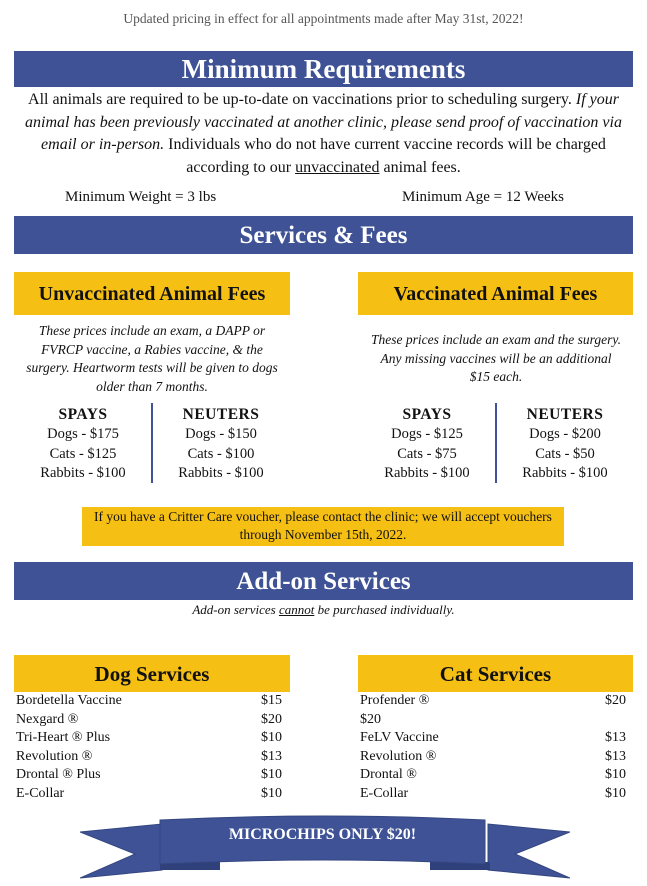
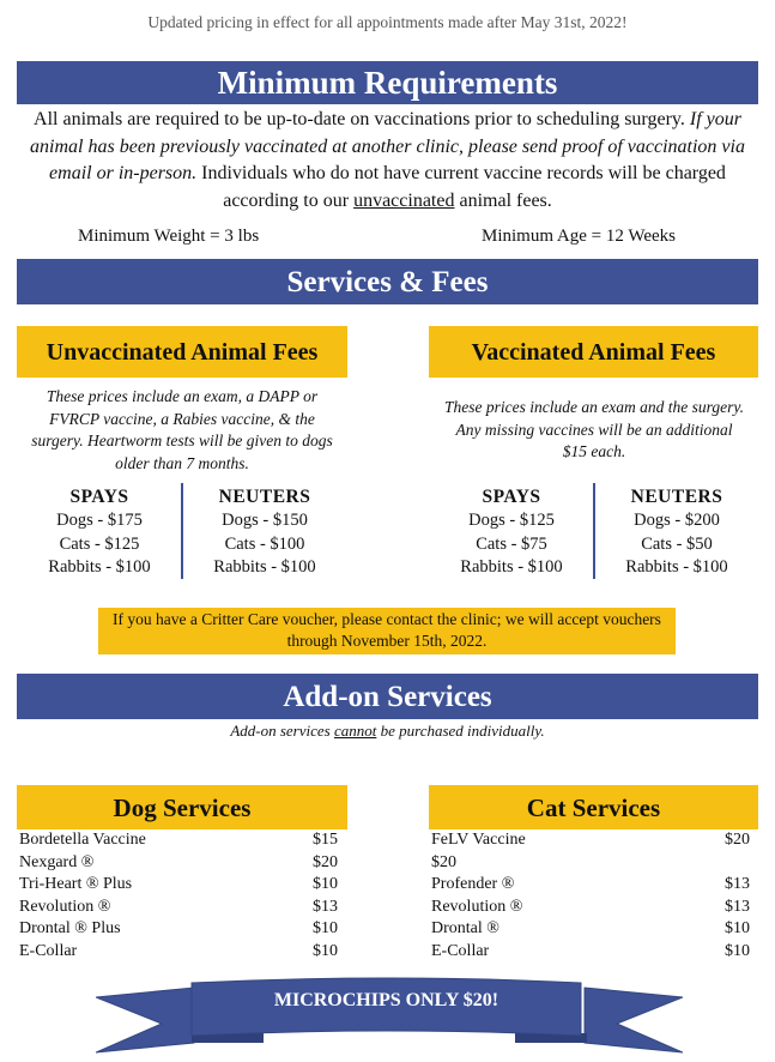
  Updated pricing in effect for all appointments made after May 31st, 2022!
  Minimum Requirements
  All animals are required to be up-to-date on vaccinations prior to scheduling surgery. If your animal has been previously vaccinated at another clinic, please send proof of vaccination via email or in-person. Individuals who do not have current vaccine records will be charged according to our unvaccinated animal fees.
  Minimum Weight = 3 lbs
  Minimum Age = 12 Weeks
  Services & Fees
  Unvaccinated Animal Fees
  Vaccinated Animal Fees
  These prices include an exam, a DAPP or FVRCP vaccine, a Rabies vaccine, & the surgery. Heartworm tests will be given to dogs older than 7 months.
  These prices include an exam and the surgery. Any missing vaccines will be an additional $15 each.
  SPAYS
  Dogs - $175
  Cats - $125
  Rabbits - $100
  NEUTERS
  Dogs - $150
  Cats - $100
  Rabbits - $100
  SPAYS
  Dogs - $125
  Cats - $75
  Rabbits - $100
  NEUTERS
  Dogs - $200
  Cats - $50
  Rabbits - $100
  If you have a Critter Care voucher, please contact the clinic; we will accept vouchers through November 15th, 2022.
  Add-on Services
  Add-on services cannot be purchased individually.
  Dog Services
  Cat Services
  Bordetella Vaccine
  $15
  Nexgard ®
  $20
  Tri-Heart ® Plus
  $10
  Revolution ®
  $13
  Drontal ® Plus
  $10
  E-Collar
  $10
- Profender ®
+ FeLV Vaccine
  $20
  $20
- FeLV Vaccine
+ Profender ®
  $13
  Revolution ®
  $13
  Drontal ®
  $10
  E-Collar
  $10
  MICROCHIPS ONLY $20!
